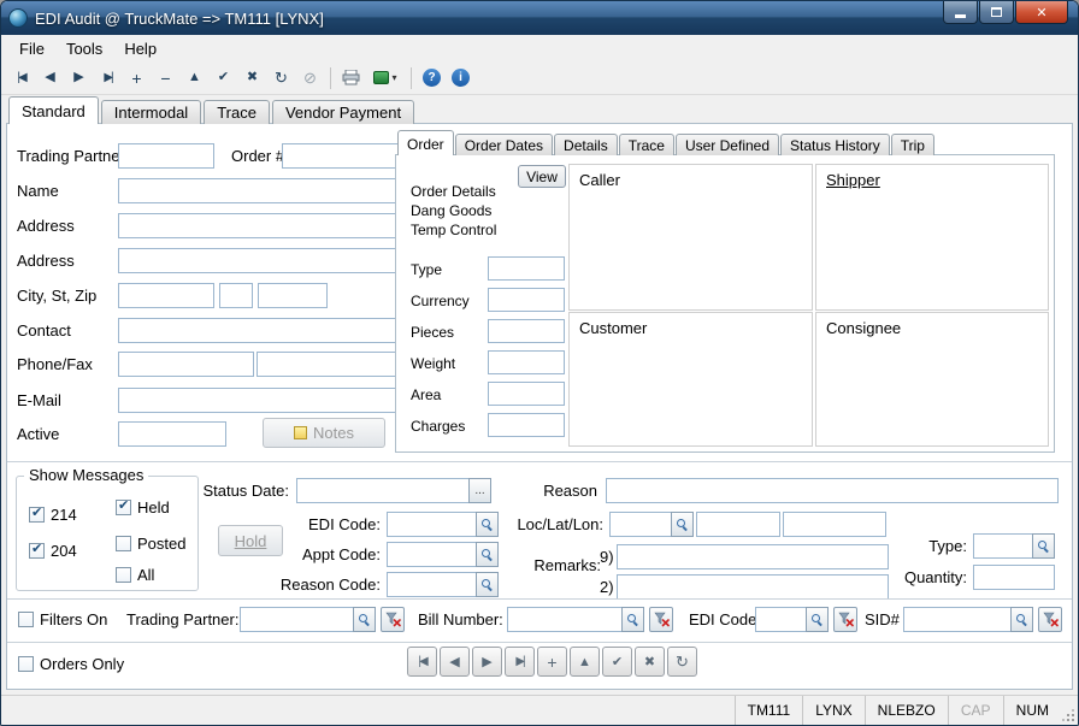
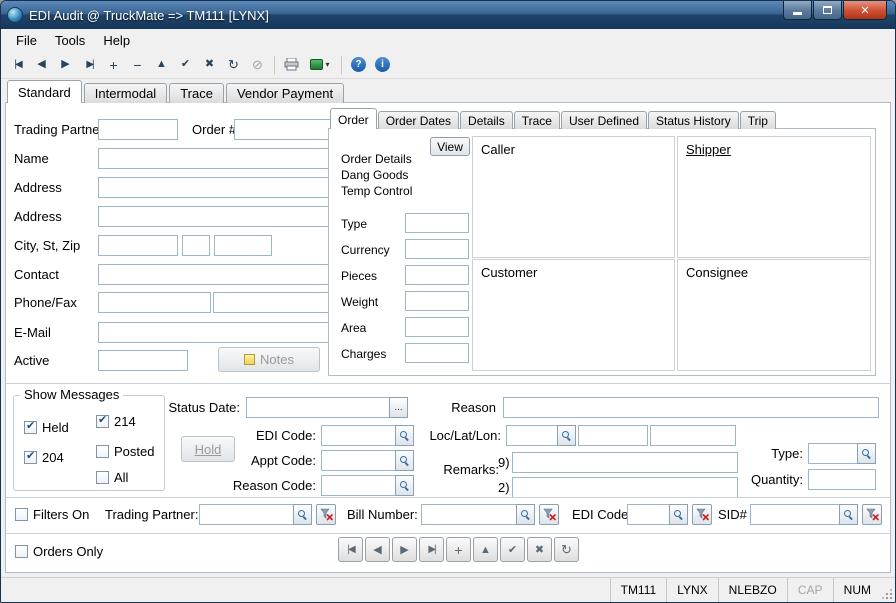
  EDI Audit @ TruckMate => TM111 [LYNX]
  ✕
  File
  Tools
  Help
  |◀
  ◀
  ▶
  ▶|
  +
  −
  ▲
  ✔
  ✖
  ↻
  ⊘
  ▾
  ?
  i
  Standard
  Intermodal
  Trace
  Vendor Payment
  Trading Partne
  Order #
  Name
  Address
  Address
  City, St, Zip
  Contact
  Phone/Fax
  E-Mail
  Active
  Notes
  Order
  Order Dates
  Details
  Trace
  User Defined
  Status History
  Trip
  View
  Order Details
  Dang Goods
  Temp Control
  Type
  Currency
  Pieces
  Weight
  Area
  Charges
  Caller
  Shipper
  Customer
  Consignee
  Show Messages
- 214
+ Held
  204
- Held
+ 214
  Posted
  All
  Hold
  Status Date:
  ...
  EDI Code:
  Appt Code:
  Reason Code:
  Reason
  Loc/Lat/Lon:
  Remarks:
  9)
  2)
  Type:
  Quantity:
  Filters On
  Trading Partner:
  Bill Number:
  EDI Code
  SID#
  Orders Only
  |◀
  ◀
  ▶
  ▶|
  +
  ▲
  ✔
  ✖
  ↻
  TM111
  LYNX
  NLEBZO
  CAP
  NUM
